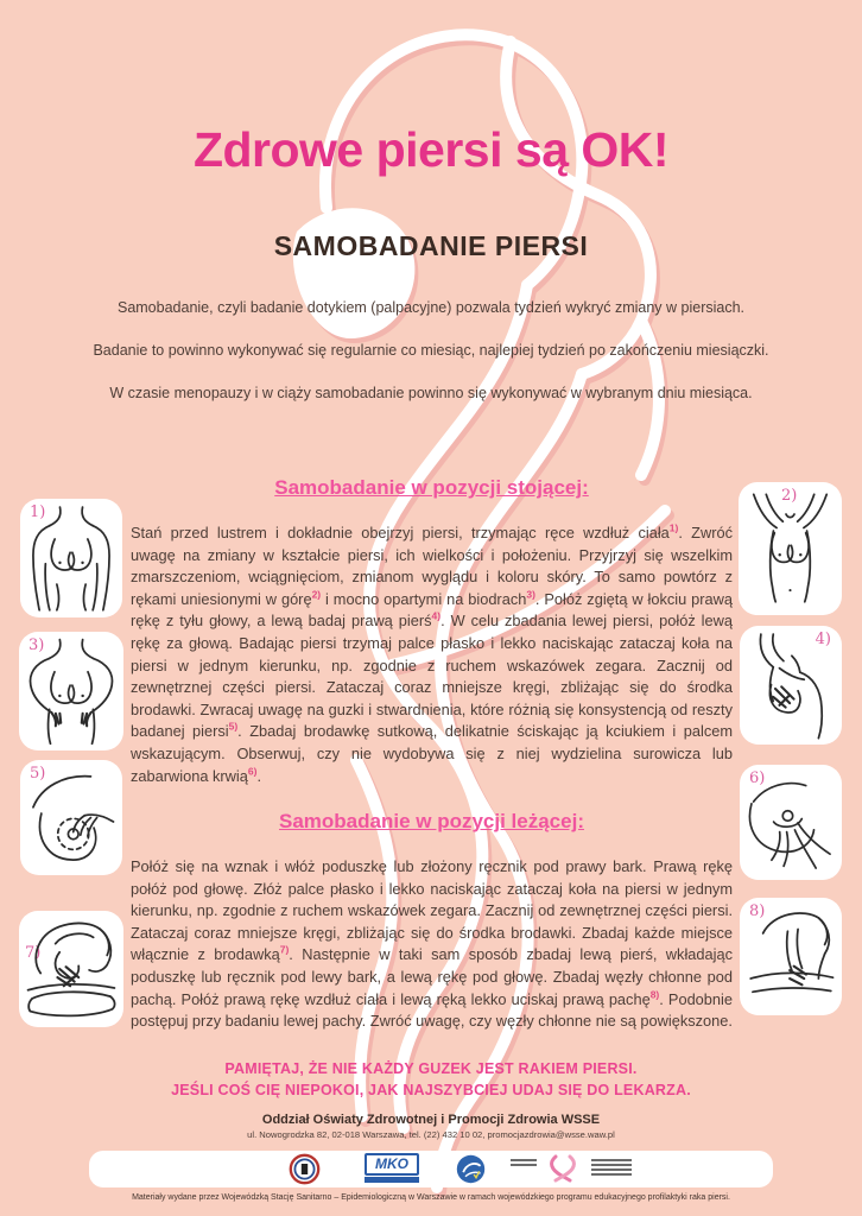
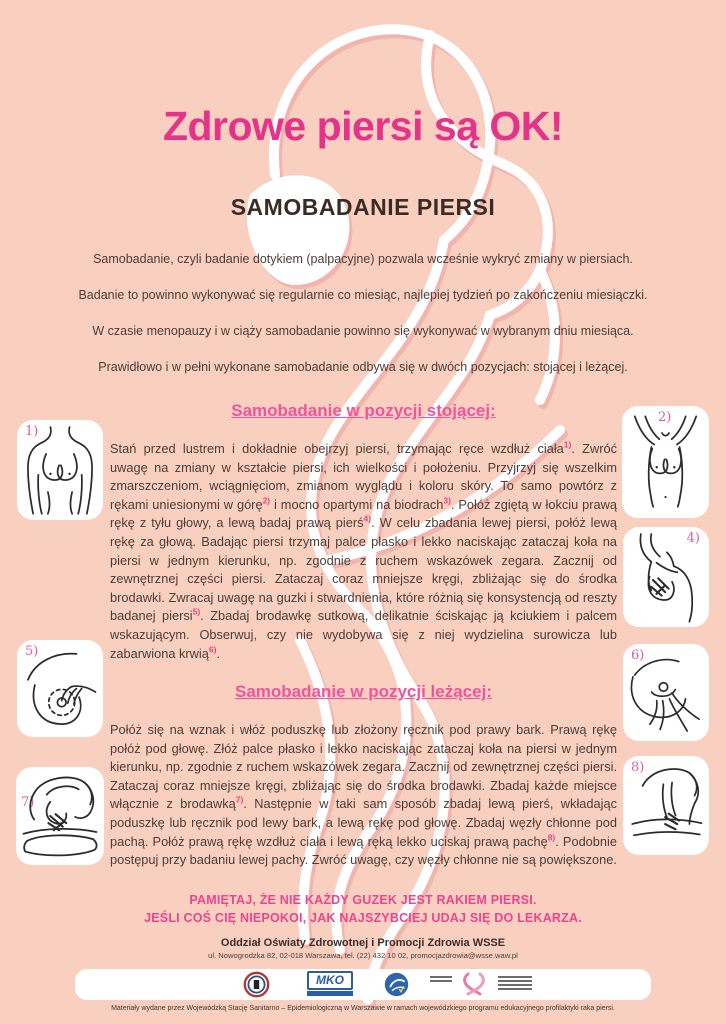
  Zdrowe piersi są OK!
  SAMOBADANIE PIERSI
- Samobadanie, czyli badanie dotykiem (palpacyjne) pozwala tydzień wykryć zmiany w piersiach.
+ Samobadanie, czyli badanie dotykiem (palpacyjne) pozwala wcześnie wykryć zmiany w piersiach.
  Badanie to powinno wykonywać się regularnie co miesiąc, najlepiej tydzień po zakończeniu miesiączki.
  W czasie menopauzy i w ciąży samobadanie powinno się wykonywać w wybranym dniu miesiąca.
+ Prawidłowo i w pełni wykonane samobadanie odbywa się w dwóch pozycjach: stojącej i leżącej.
  Samobadanie w pozycji stojącej:
  Stań przed lustrem i dokładnie obejrzyj piersi, trzymając ręce wzdłuż ciała1). Zwróć uwagę na zmiany w kształcie piersi, ich wielkości i położeniu. Przyjrzyj się wszelkim zmarszczeniom, wciągnięciom, zmianom wyglądu i koloru skóry. To samo powtórz z rękami uniesionymi w górę2) i mocno opartymi na biodrach3). Połóż zgiętą w łokciu prawą rękę z tyłu głowy, a lewą badaj prawą pierś4). W celu zbadania lewej piersi, połóż lewą rękę za głową. Badając piersi trzymaj palce płasko i lekko naciskając zataczaj koła na piersi w jednym kierunku, np. zgodnie z ruchem wskazówek zegara. Zacznij od zewnętrznej części piersi. Zataczaj coraz mniejsze kręgi, zbliżając się do środka brodawki. Zwracaj uwagę na guzki i stwardnienia, które różnią się konsystencją od reszty badanej piersi5). Zbadaj brodawkę sutkową, delikatnie ściskając ją kciukiem i palcem wskazującym. Obserwuj, czy nie wydobywa się z niej wydzielina surowicza lub zabarwiona krwią6).
  Samobadanie w pozycji leżącej:
  Połóż się na wznak i włóż poduszkę lub złożony ręcznik pod prawy bark. Prawą rękę połóż pod głowę. Złóż palce płasko i lekko naciskając zataczaj koła na piersi w jednym kierunku, np. zgodnie z ruchem wskazówek zegara. Zacznij od zewnętrznej części piersi. Zataczaj coraz mniejsze kręgi, zbliżając się do środka brodawki. Zbadaj każde miejsce włącznie z brodawką7). Następnie w taki sam sposób zbadaj lewą pierś, wkładając poduszkę lub ręcznik pod lewy bark, a lewą rękę pod głowę. Zbadaj węzły chłonne pod pachą. Połóż prawą rękę wzdłuż ciała i lewą ręką lekko uciskaj prawą pachę8). Podobnie postępuj przy badaniu lewej pachy. Zwróć uwagę, czy węzły chłonne nie są powiększone.
  1)
- 3)
  5)
  7)
  2)
  4)
  6)
  8)
  PAMIĘTAJ, ŻE NIE KAŻDY GUZEK JEST RAKIEM PIERSI.
  JEŚLI COŚ CIĘ NIEPOKOI, JAK NAJSZYBCIEJ UDAJ SIĘ DO LEKARZA.
  Oddział Oświaty Zdrowotnej i Promocji Zdrowia WSSE
  ul. Nowogrodzka 82, 02-018 Warszawa, tel. (22) 432 10 02, promocjazdrowia@wsse.waw.pl
  MKO
